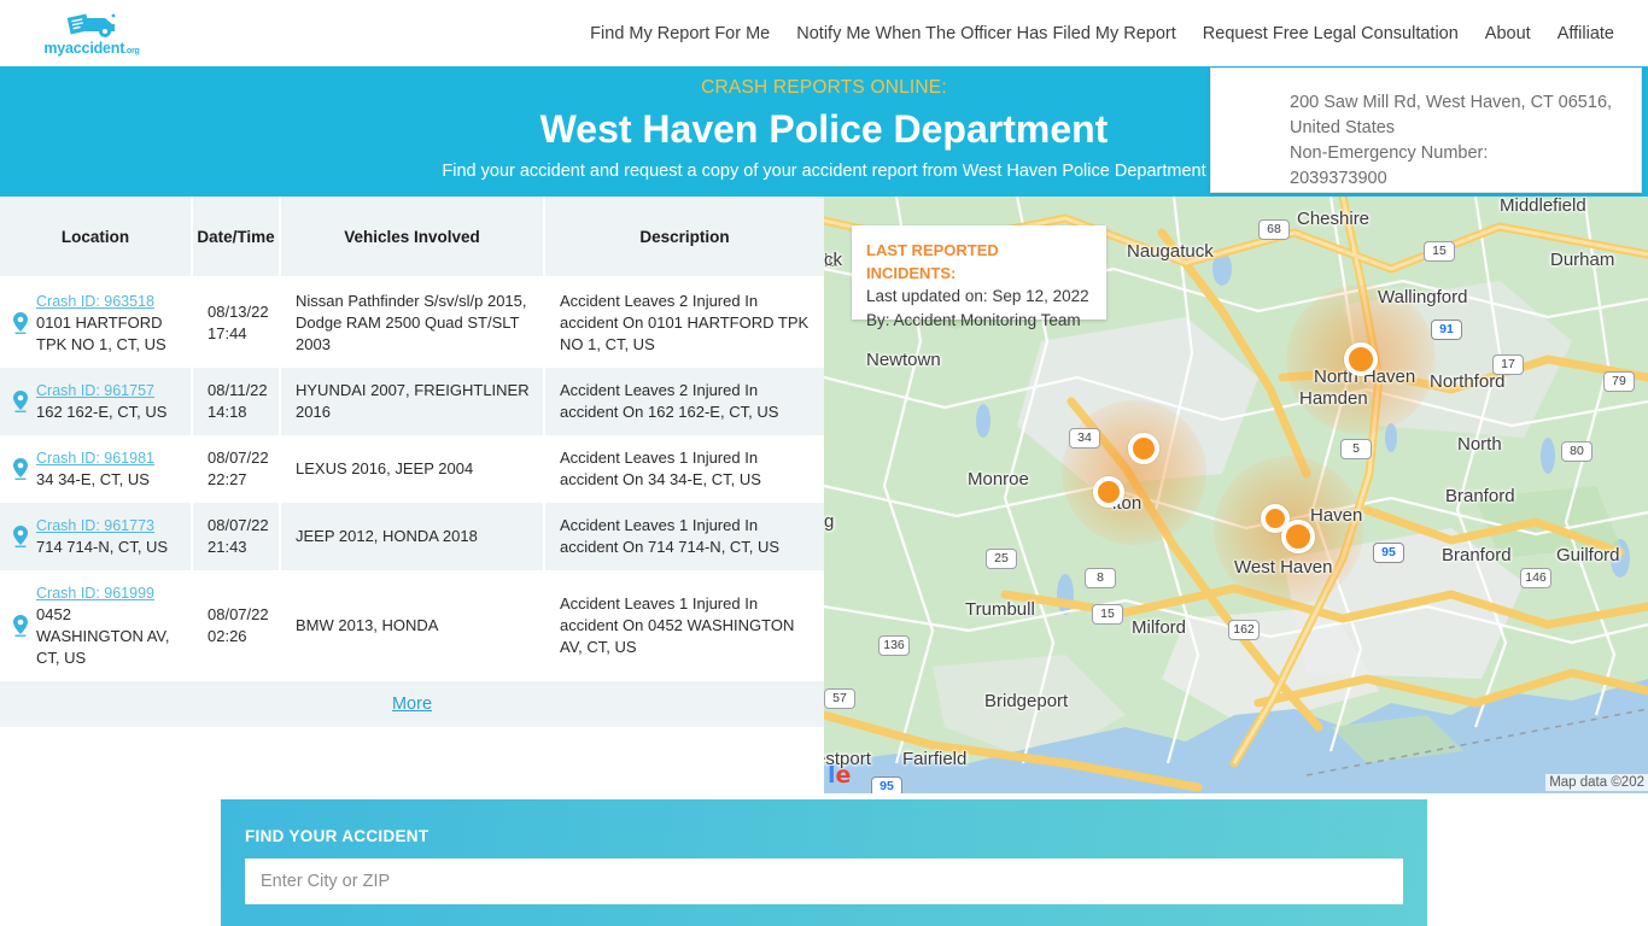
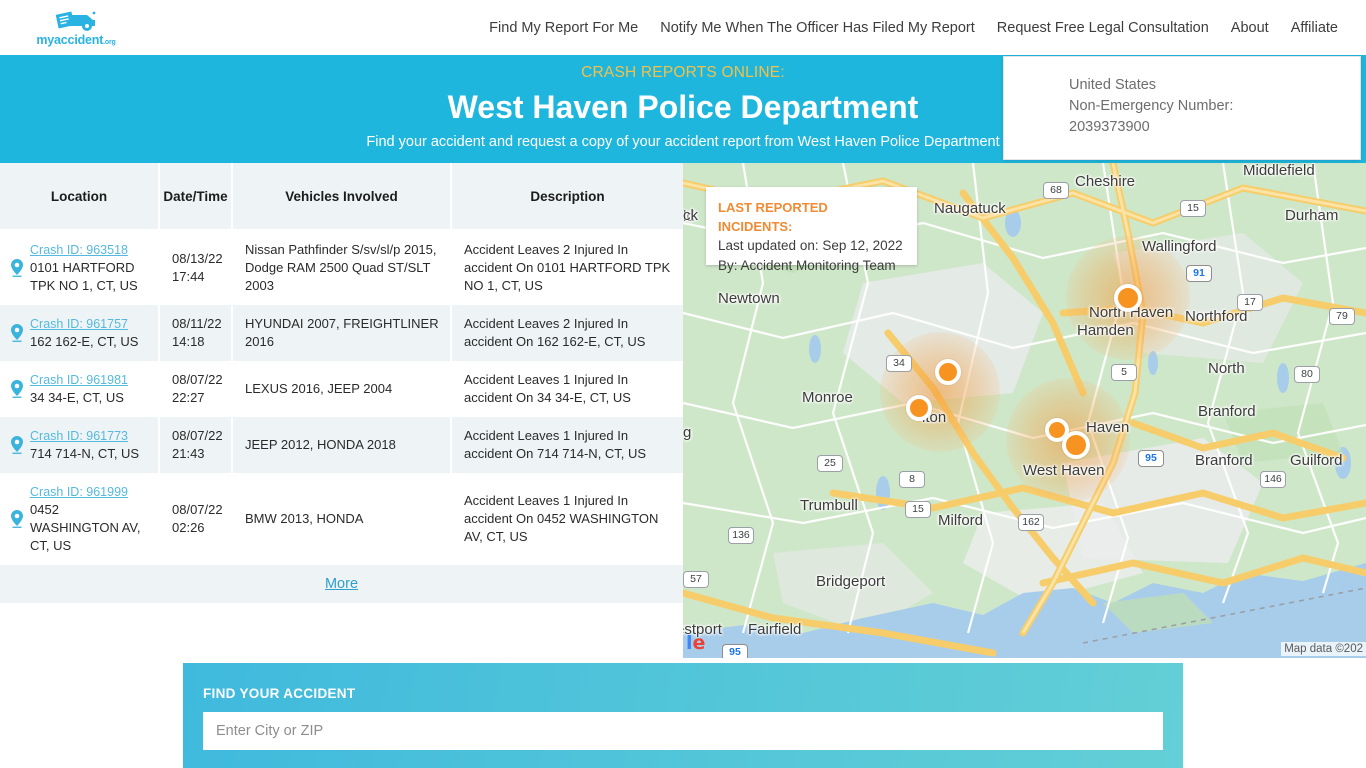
  myaccident
  Find My Report For Me
  Notify Me When The Officer Has Filed My Report
  Request Free Legal Consultation
  About
  Affiliate
  CRASH REPORTS ONLINE:
  West Haven Police Department
  Find your accident and request a copy of your accident report from West Haven Police Department
- 200 Saw Mill Rd, West Haven, CT 06516,
  United States
  Non-Emergency Number:
  2039373900
  Location	Date/Time	Vehicles Involved	Description
  Crash ID: 9635180101 HARTFORD TPK NO 1, CT, US	08/13/2217:44	Nissan Pathfinder S/sv/sl/p 2015, Dodge RAM 2500 Quad ST/SLT 2003	Accident Leaves 2 Injured In accident On 0101 HARTFORD TPK NO 1, CT, US
  Crash ID: 961757162 162-E, CT, US	08/11/2214:18	HYUNDAI 2007, FREIGHTLINER 2016	Accident Leaves 2 Injured In accident On 162 162-E, CT, US
  Crash ID: 96198134 34-E, CT, US	08/07/2222:27	LEXUS 2016, JEEP 2004	Accident Leaves 1 Injured In accident On 34 34-E, CT, US
  Crash ID: 961773714 714-N, CT, US	08/07/2221:43	JEEP 2012, HONDA 2018	Accident Leaves 1 Injured In accident On 714 714-N, CT, US
  Crash ID: 9619990452 WASHINGTON AV, CT, US	08/07/2202:26	BMW 2013, HONDA	Accident Leaves 1 Injured In accident On 0452 WASHINGTON AV, CT, US
  More
  Cheshire
  Middlefield
  Durham
  Naugatuck
  Wallingford
  North Haven
  Northford
  Hamden
  North
  Branford
  Newtown
  Monroe
  Haven
  Branford
  Guilford
  West Haven
  Trumbull
  Milford
  Bridgeport
  Fairfield
  stport
  g
  ld
  ck
  68
  15
  91
  17
  79
  5
  80
  34
  25
  8
  15
  136
  162
  146
  95
  95
  57
  LAST REPORTED INCIDENTS:
  Last updated on: Sep 12, 2022
  By: Accident Monitoring Team
  le
  Map data ©202
  FIND YOUR ACCIDENT
  Enter City or ZIP
